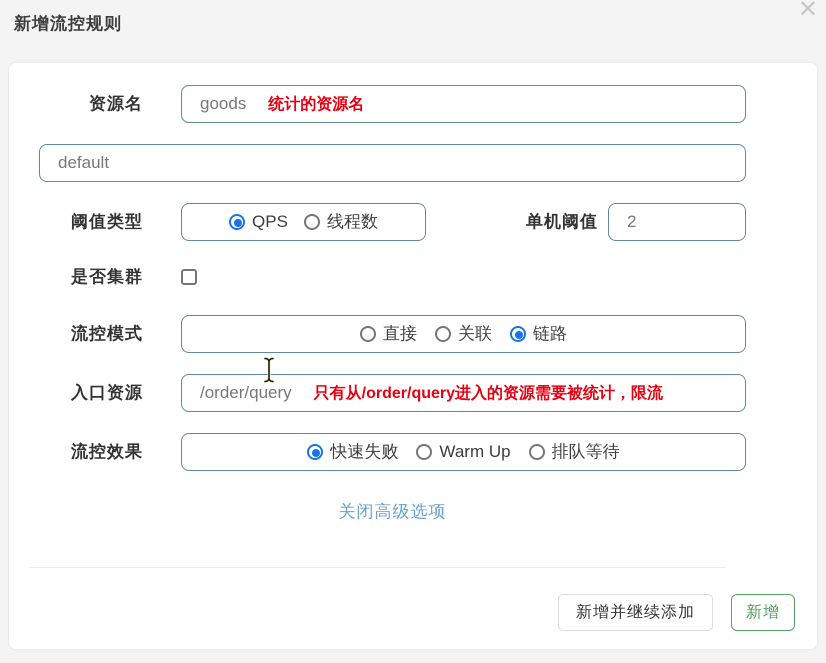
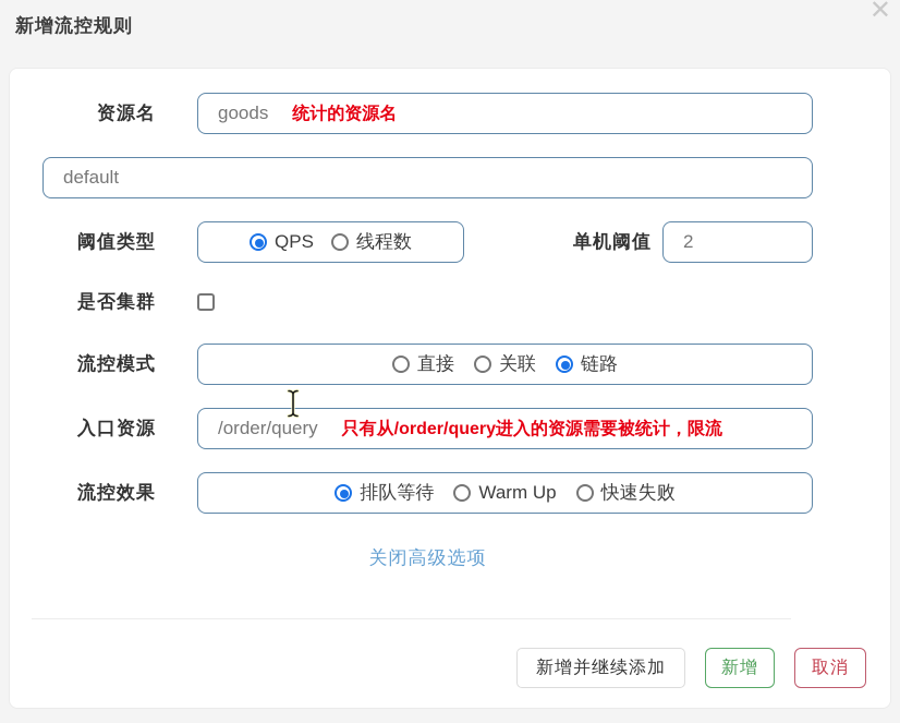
  新增流控规则
  ✕
  资源名
  goods
  统计的资源名
  default
  阈值类型
  QPS
  线程数
  单机阈值
  2
  是否集群
  流控模式
  直接
  关联
  链路
  入口资源
  /order/query
  只有从/order/query进入的资源需要被统计，限流
  流控效果
- 快速失败
+ 排队等待
  Warm Up
- 排队等待
+ 快速失败
  关闭高级选项
  新增并继续添加
  新增
+ 取消
